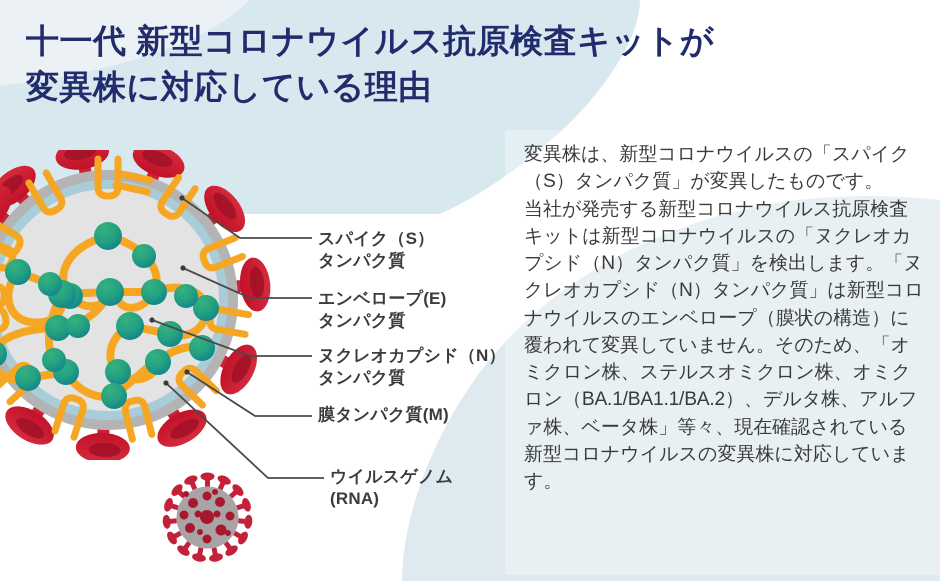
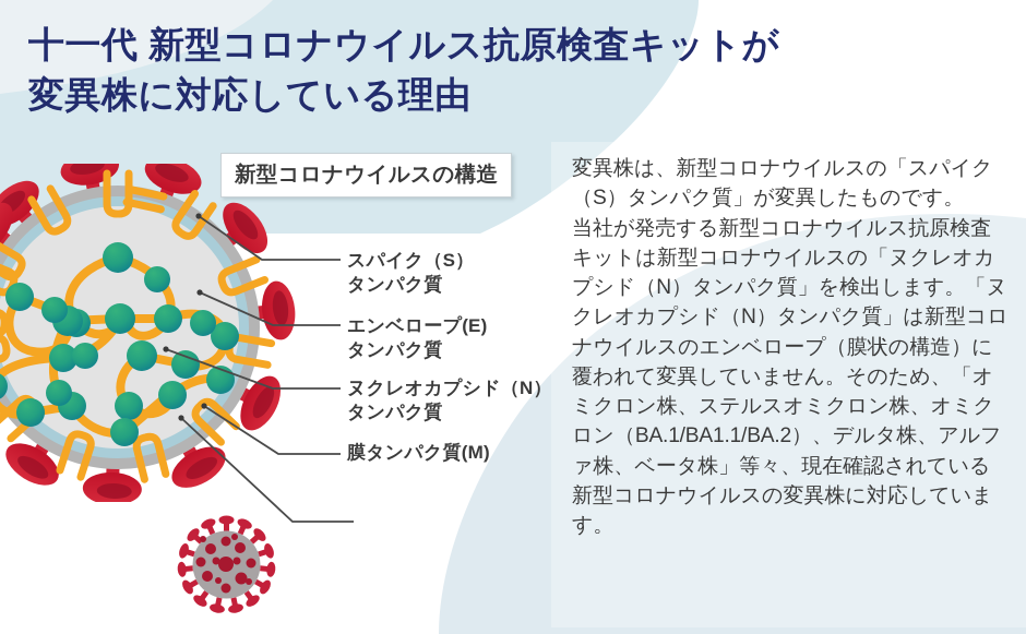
  十一代 新型コロナウイルス抗原検査キットが
  変異株に対応している理由
+ 新型コロナウイルスの構造
  スパイク（S）
  タンパク質
  エンベロープ(E)
  タンパク質
  ヌクレオカプシド（N）
  タンパク質
  膜タンパク質(M)
- ウイルスゲノム
- (RNA)
  変異株は、新型コロナウイルスの「スパイク（S）タンパク質」が変異したものです。
  当社が発売する新型コロナウイルス抗原検査キットは新型コロナウイルスの「ヌクレオカプシド（N）タンパク質」を検出します。「ヌクレオカプシド（N）タンパク質」は新型コロナウイルスのエンベロープ（膜状の構造）に覆われて変異していません。そのため、「オミクロン株、ステルスオミクロン株、オミクロン（BA.1/BA1.1/BA.2）、デルタ株、アルファ株、ベータ株」等々、現在確認されている新型コロナウイルスの変異株に対応しています。
